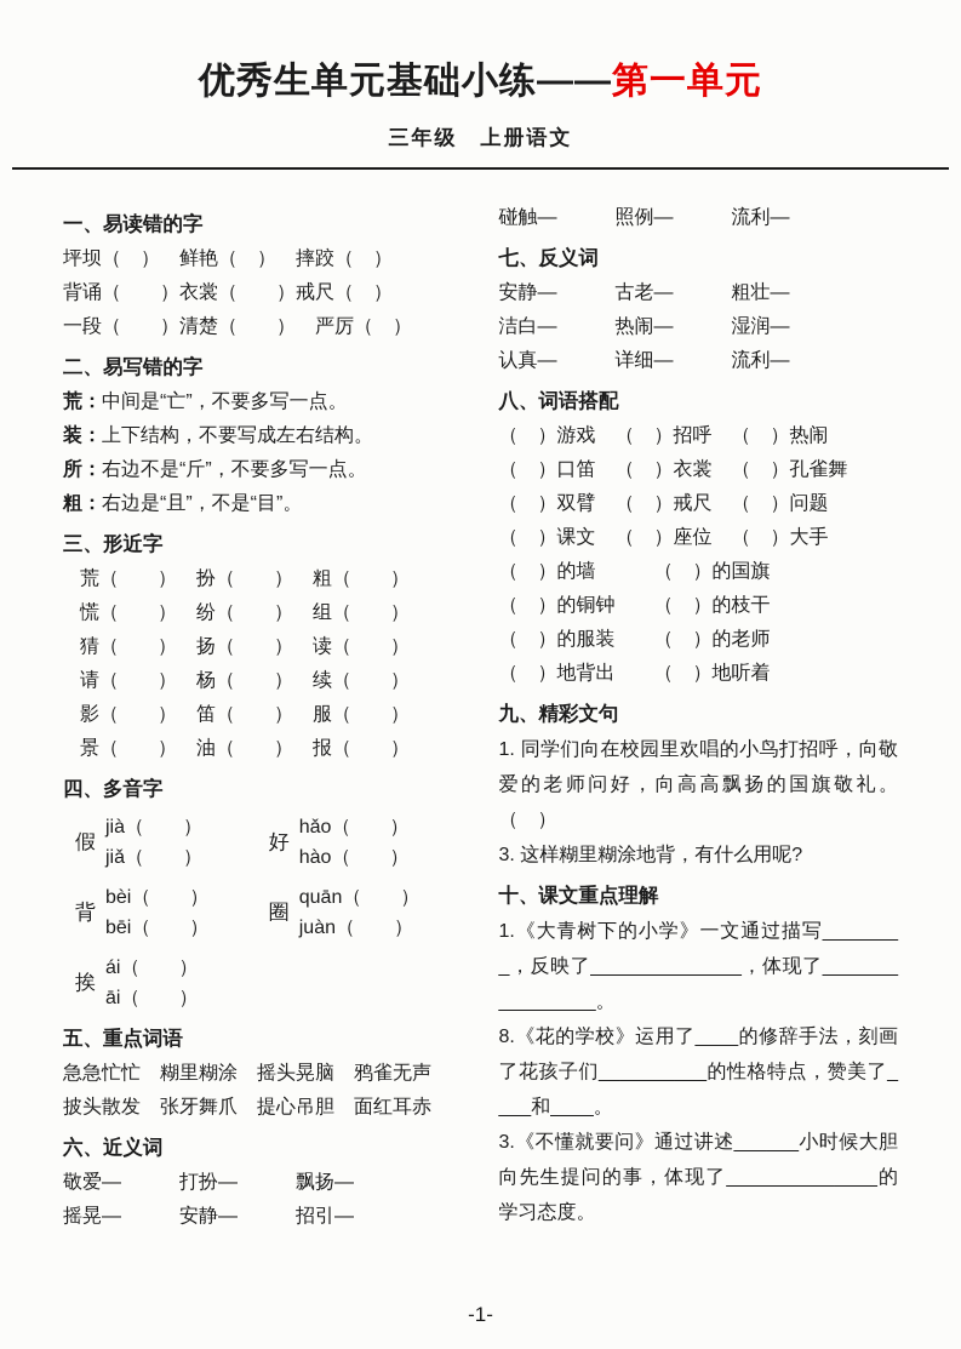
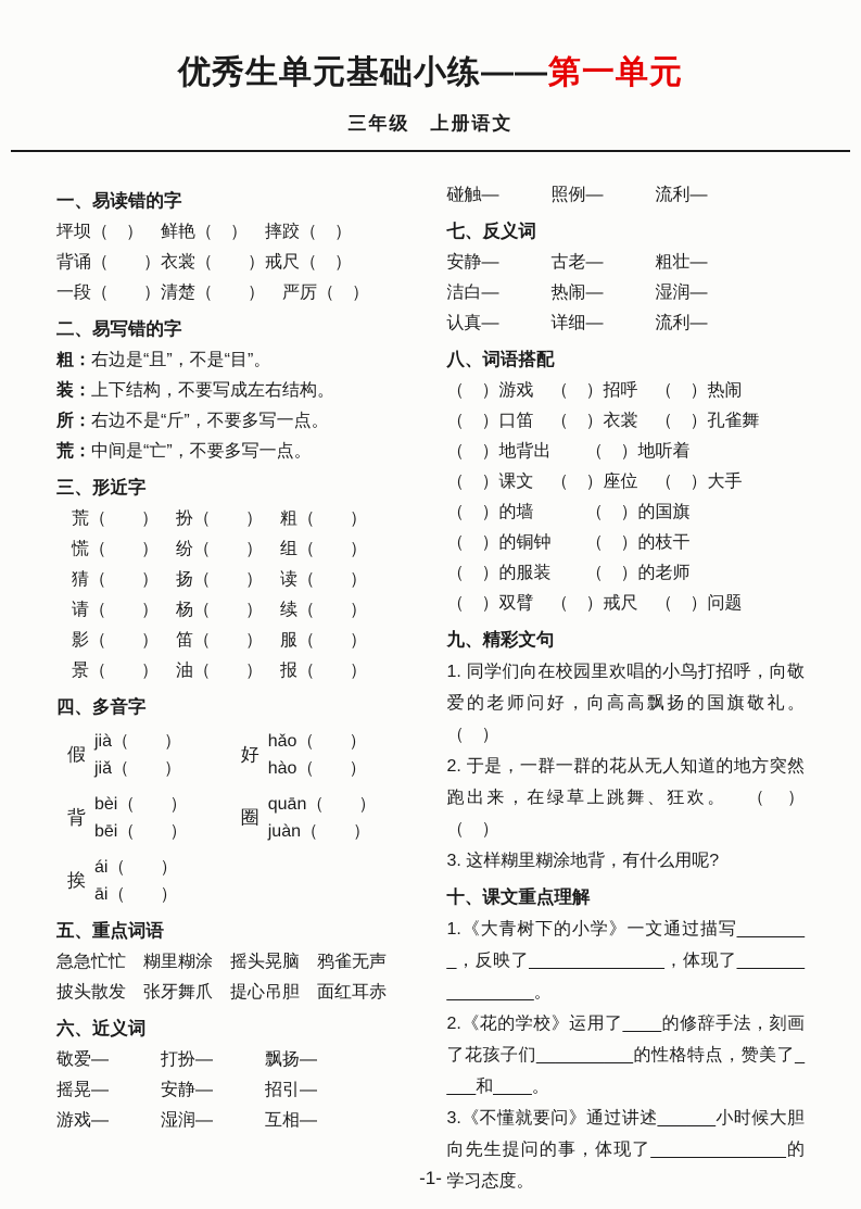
  优秀生单元基础小练——第一单元
  三年级 上册语文
  一、易读错的字
  坪坝（ ） 鲜艳（ ） 摔跤（ ）
  背诵（ ）衣裳（ ）戒尺（ ）
  一段（ ）清楚（ ） 严厉（ ）
  二、易写错的字
- 荒：中间是“亡”，不要多写一点。
+ 粗：右边是“且”，不是“目”。
  装：上下结构，不要写成左右结构。
  所：右边不是“斤”，不要多写一点。
- 粗：右边是“且”，不是“目”。
+ 荒：中间是“亡”，不要多写一点。
  三、形近字
  荒（ ） 扮（ ） 粗（ ）
  慌（ ） 纷（ ） 组（ ）
  猜（ ） 扬（ ） 读（ ）
  请（ ） 杨（ ） 续（ ）
  影（ ） 笛（ ） 服（ ）
  景（ ） 油（ ） 报（ ）
  四、多音字
  假
  jià（ ）
  jiǎ（ ）
  好
  hǎo（ ）
  hào（ ）
  背
  bèi（ ）
  bēi（ ）
  圈
  quān（ ）
  juàn（ ）
  挨
  ái（ ）
  āi（ ）
  五、重点词语
  急急忙忙 糊里糊涂 摇头晃脑 鸦雀无声
  披头散发 张牙舞爪 提心吊胆 面红耳赤
  六、近义词
  敬爱— 打扮— 飘扬—
  摇晃— 安静— 招引—
+ 游戏— 湿润— 互相—
  碰触— 照例— 流利—
  七、反义词
  安静— 古老— 粗壮—
  洁白— 热闹— 湿润—
  认真— 详细— 流利—
  八、词语搭配
  （ ）游戏 （ ）招呼 （ ）热闹
  （ ）口笛 （ ）衣裳 （ ）孔雀舞
- （ ）双臂 （ ）戒尺 （ ）问题
+ （ ）地背出 （ ）地听着
  （ ）课文 （ ）座位 （ ）大手
  （ ）的墙 （ ）的国旗
  （ ）的铜钟 （ ）的枝干
  （ ）的服装 （ ）的老师
- （ ）地背出 （ ）地听着
+ （ ）双臂 （ ）戒尺 （ ）问题
  九、精彩文句
  1. 同学们向在校园里欢唱的小鸟打招呼，向敬爱的老师问好，向高高飘扬的国旗敬礼。（ ）
+ 2. 于是，一群一群的花从无人知道的地方突然跑出来，在绿草上跳舞、狂欢。 （ ）（ ）
  3. 这样糊里糊涂地背，有什么用呢?
  十、课文重点理解
  1.《大青树下的小学》一文通过描写________，反映了______________，体现了________________。
- 8.《花的学校》运用了____的修辞手法，刻画了花孩子们__________的性格特点，赞美了____和____。
+ 2.《花的学校》运用了____的修辞手法，刻画了花孩子们__________的性格特点，赞美了____和____。
  3.《不懂就要问》通过讲述______小时候大胆向先生提问的事，体现了______________的学习态度。
  -1-
